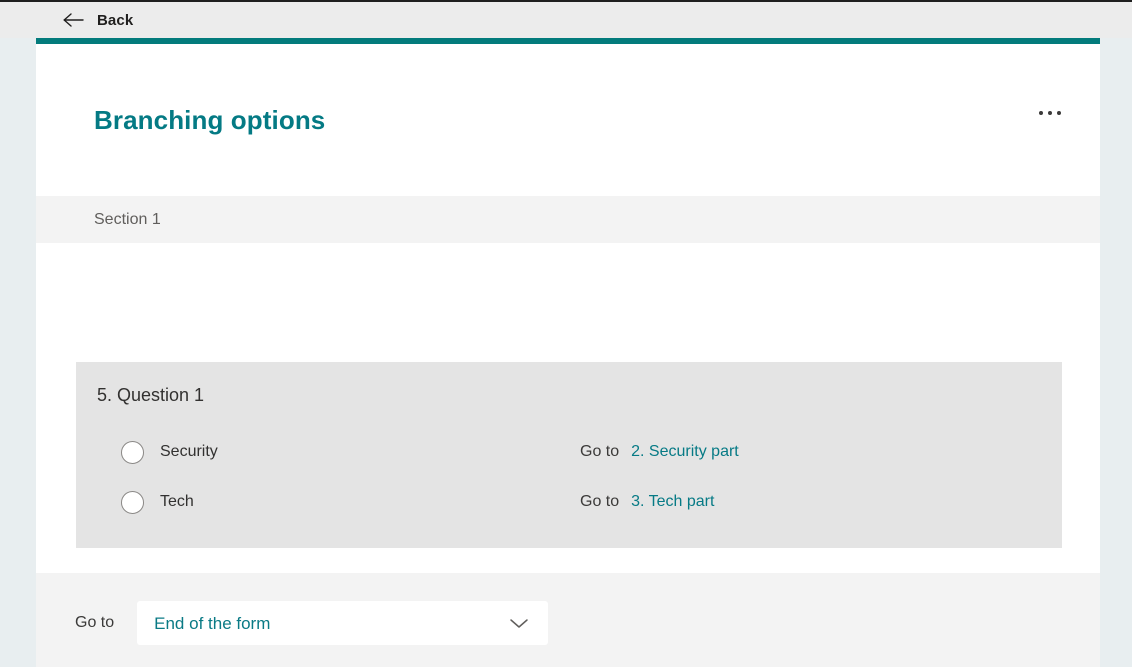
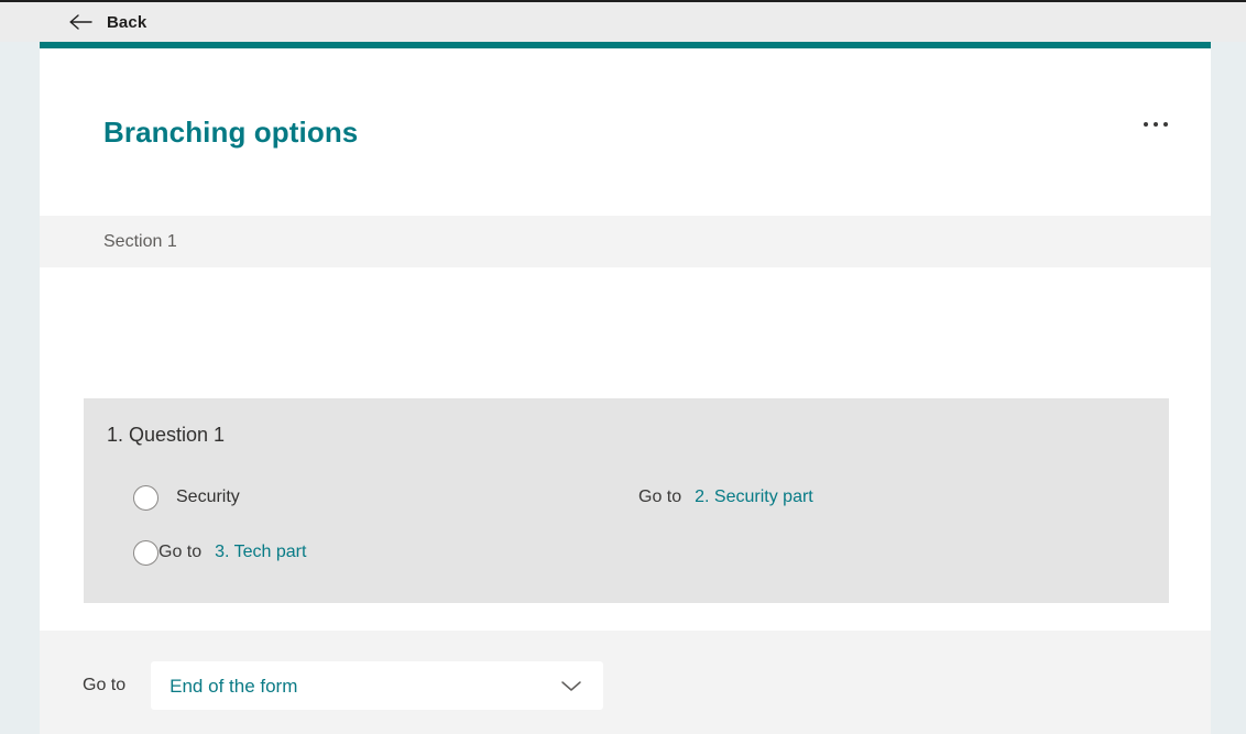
  Back
  Branching options
  Section 1
- 5. Question 1
+ 1. Question 1
  Security
  Go to
  2. Security part
- Tech
  Go to
  3. Tech part
  Go to
  End of the form
